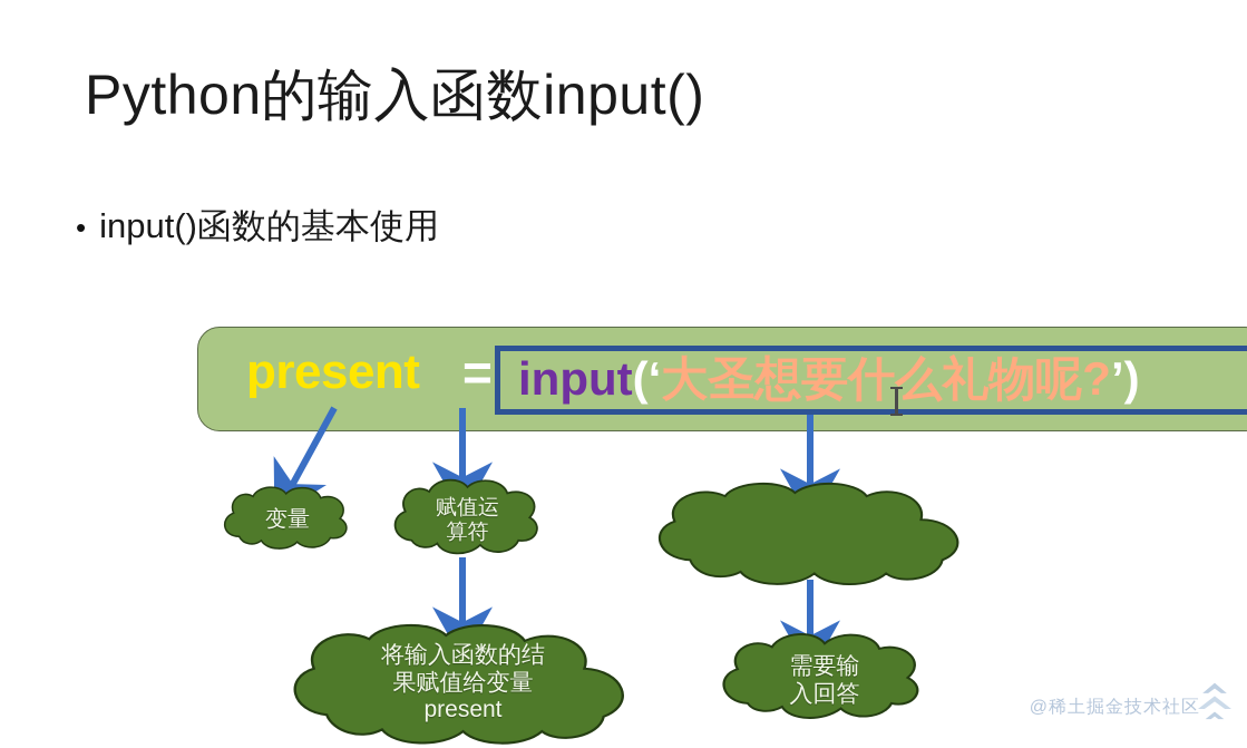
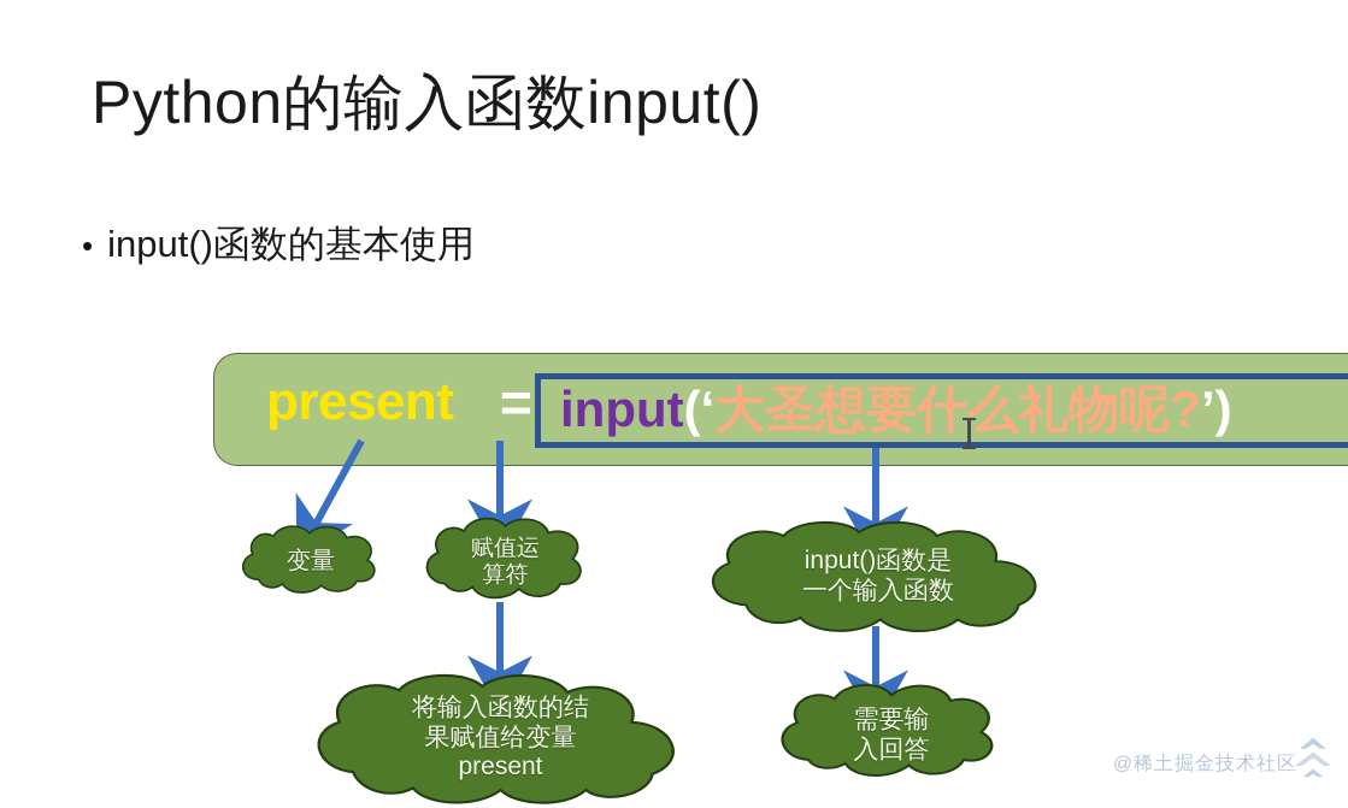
  Python的输入函数input()
  •
  input()函数的基本使用
  present
  =
  input(‘大圣想要什么礼物呢?’)
  变量
  赋值运
  算符
+ input()函数是
+ 一个输入函数
  将输入函数的结
  果赋值给变量
  present
  需要输
  入回答
  @稀土掘金技术社区
